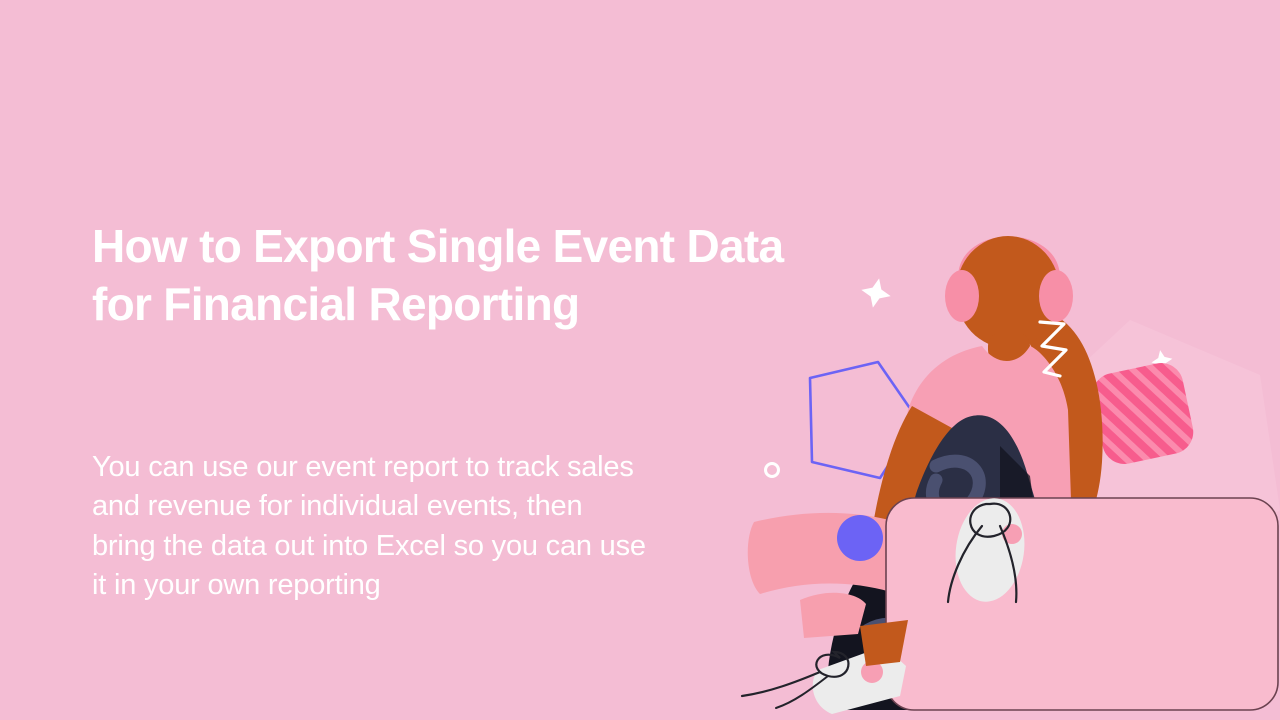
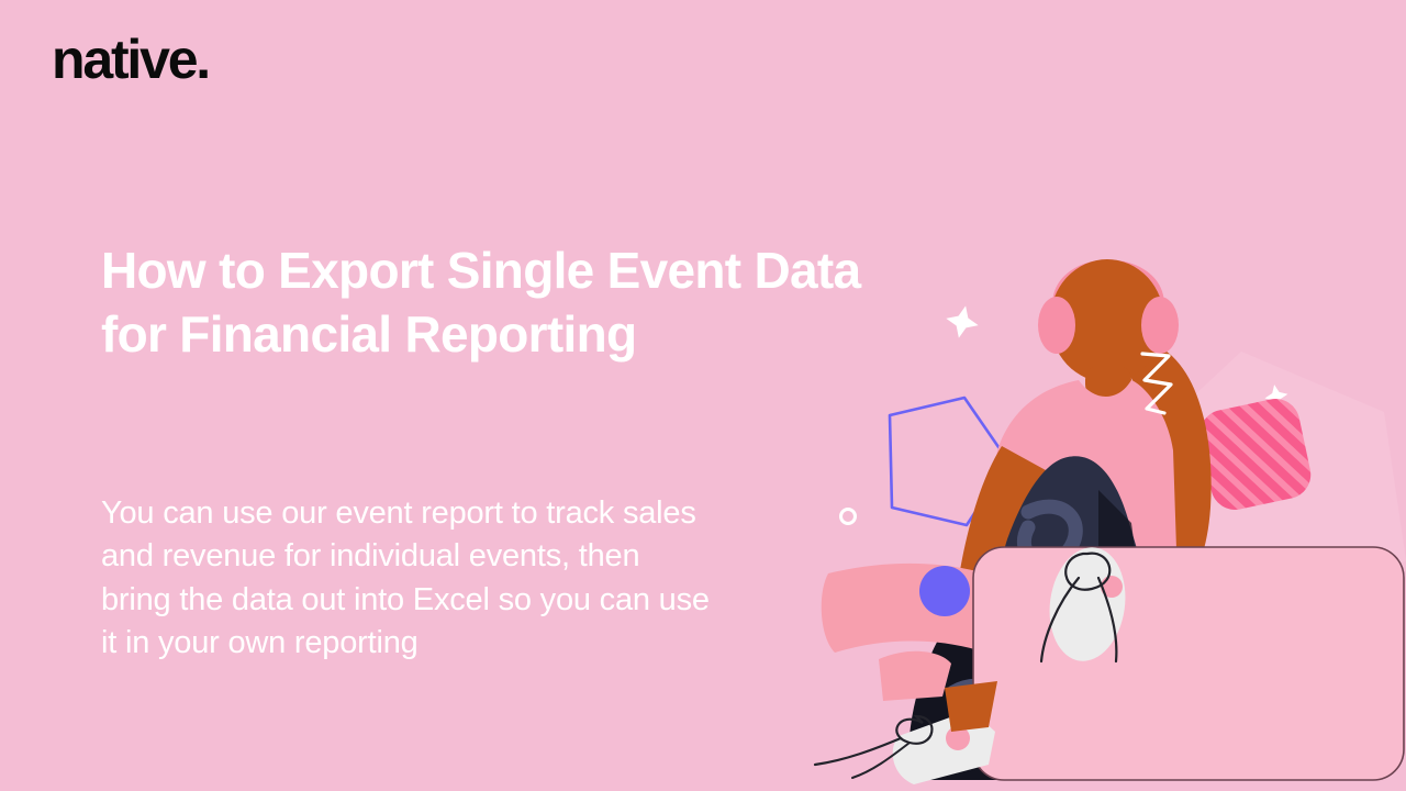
+ native.
  How to Export Single Event Data
  for Financial Reporting
  You can use our event report to track sales
  and revenue for individual events, then
  bring the data out into Excel so you can use
  it in your own reporting
